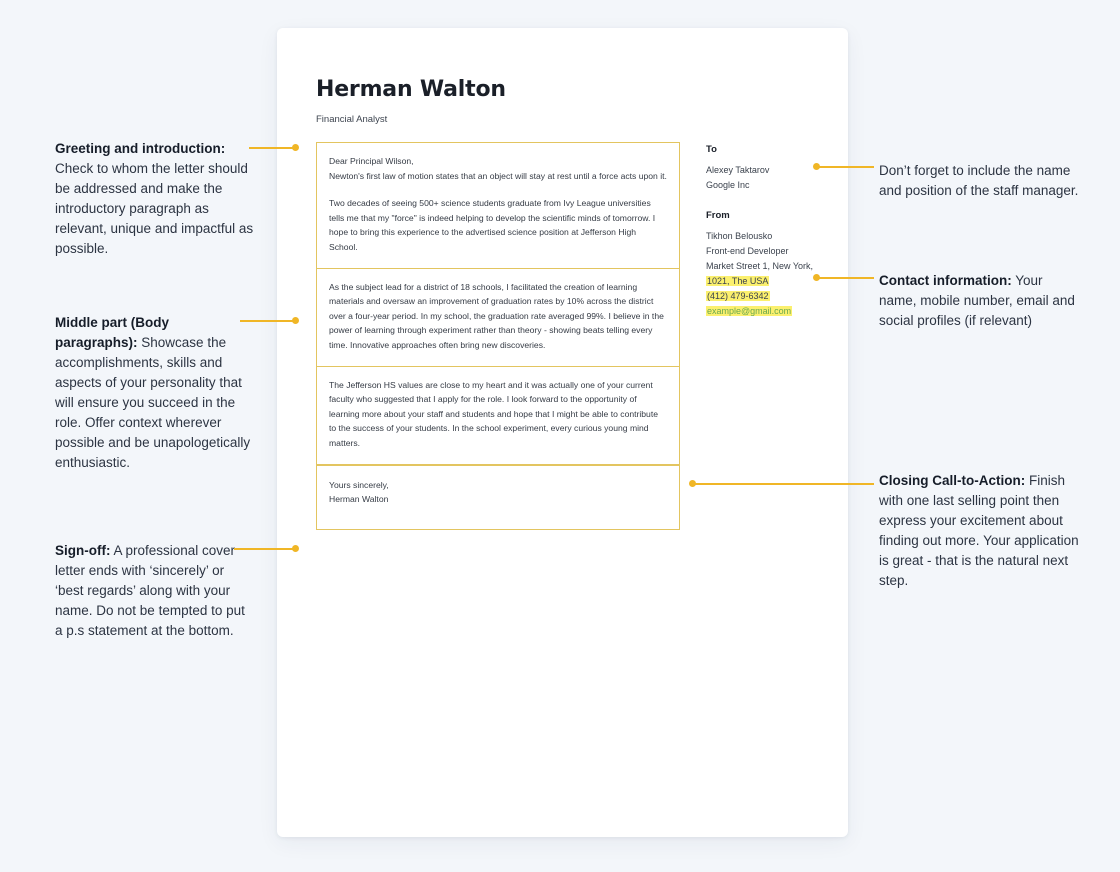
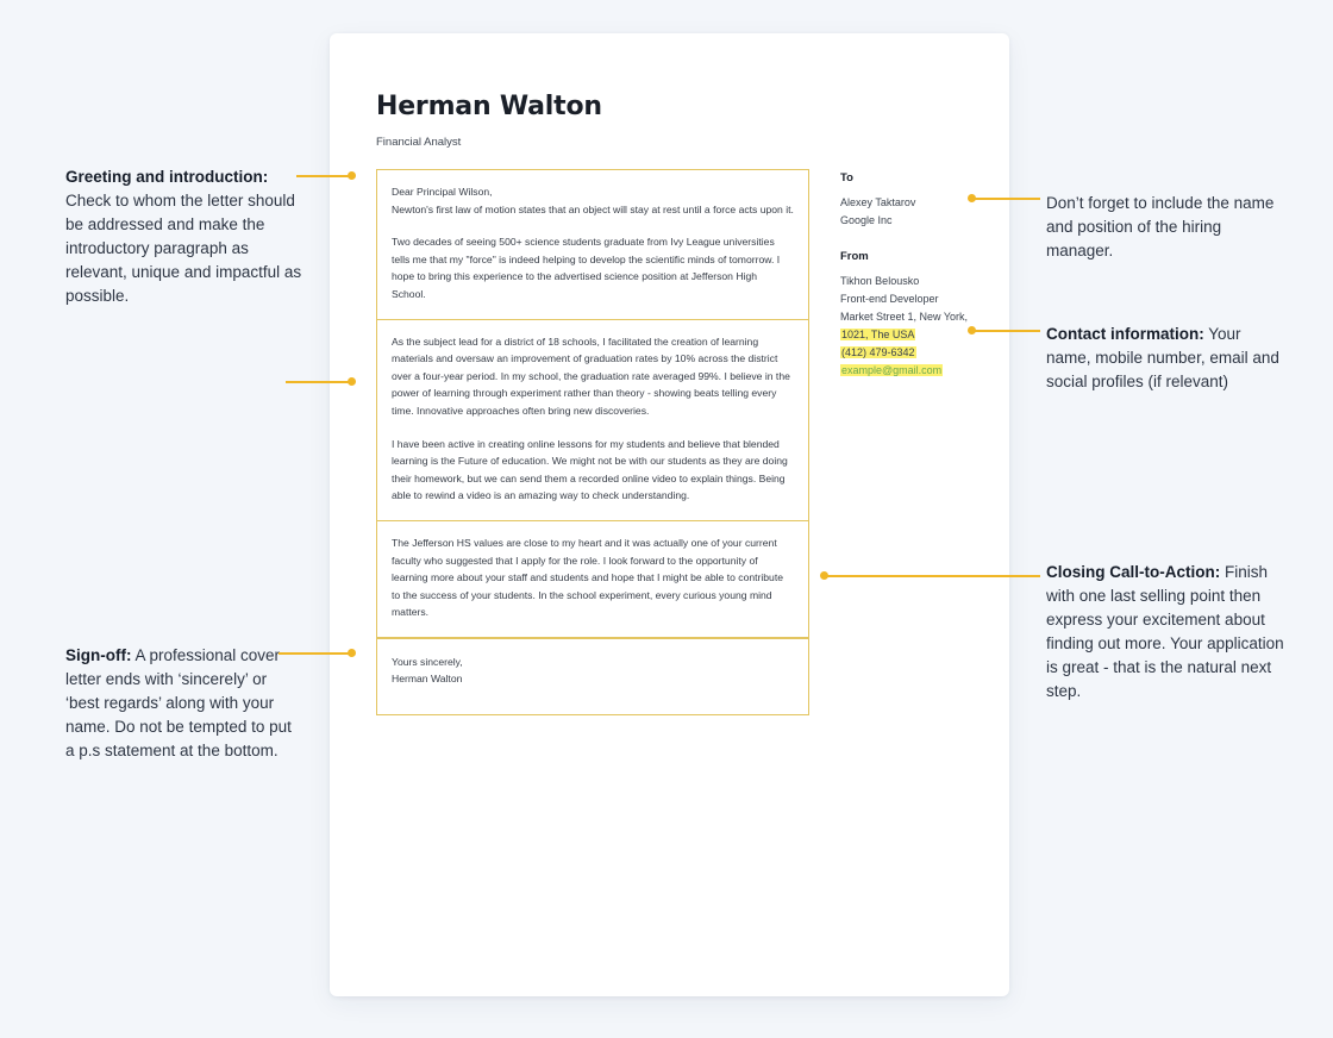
  Herman Walton
  Financial Analyst
  Dear Principal Wilson,
  Newton's first law of motion states that an object will stay at rest until a force acts upon it.
  Two decades of seeing 500+ science students graduate from Ivy League universities tells me that my "force" is indeed helping to develop the scientific minds of tomorrow. I hope to bring this experience to the advertised science position at Jefferson High School.
  As the subject lead for a district of 18 schools, I facilitated the creation of learning materials and oversaw an improvement of graduation rates by 10% across the district over a four-year period. In my school, the graduation rate averaged 99%. I believe in the power of learning through experiment rather than theory - showing beats telling every time. Innovative approaches often bring new discoveries.
+ I have been active in creating online lessons for my students and believe that blended learning is the Future of education. We might not be with our students as they are doing their homework, but we can send them a recorded online video to explain things. Being able to rewind a video is an amazing way to check understanding.
  The Jefferson HS values are close to my heart and it was actually one of your current faculty who suggested that I apply for the role. I look forward to the opportunity of learning more about your staff and students and hope that I might be able to contribute to the success of your students. In the school experiment, every curious young mind matters.
  Yours sincerely,
  Herman Walton
  To
  Alexey Taktarov
  Google Inc
  From
  Tikhon Belousko
  Front-end Developer
  Market Street 1, New York,
  1021, The USA
  (412) 479-6342
  example@gmail.com
  Greeting and introduction: Check to whom the letter should be addressed and make the introductory paragraph as relevant, unique and impactful as possible.
- Middle part (Body paragraphs): Showcase the accomplishments, skills and aspects of your personality that will ensure you succeed in the role. Offer context wherever possible and be unapologetically enthusiastic.
  Sign-off: A professional cover letter ends with ‘sincerely’ or ‘best regards’ along with your name. Do not be tempted to put a p.s statement at the bottom.
- Don’t forget to include the name and position of the staff manager.
+ Don’t forget to include the name and position of the hiring manager.
  Contact information: Your name, mobile number, email and social profiles (if relevant)
  Closing Call-to-Action: Finish with one last selling point then express your excitement about finding out more. Your application is great - that is the natural next step.
